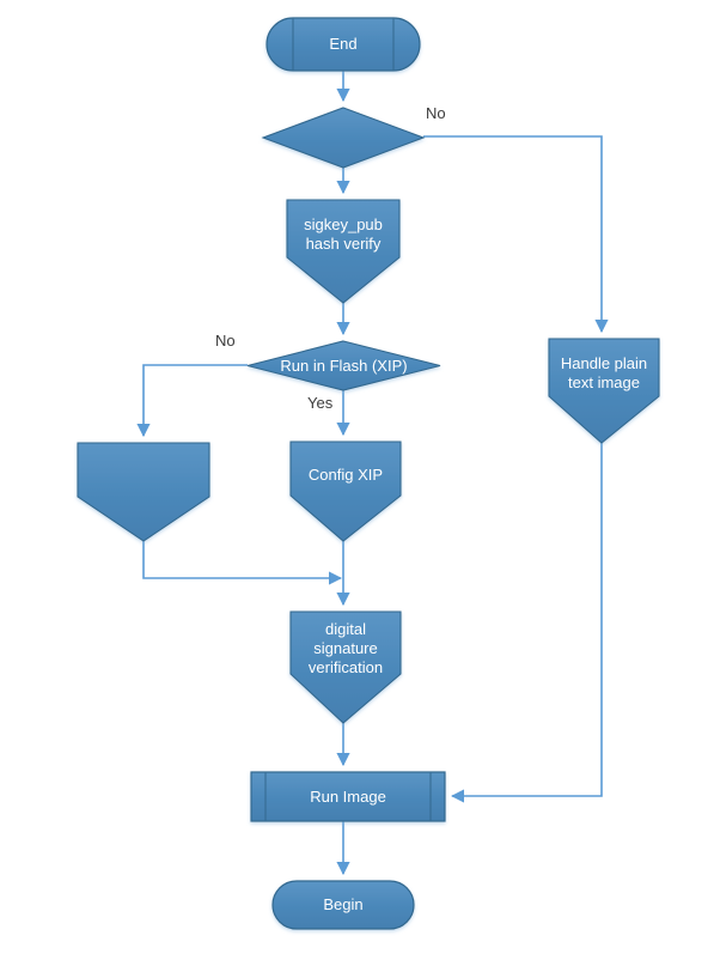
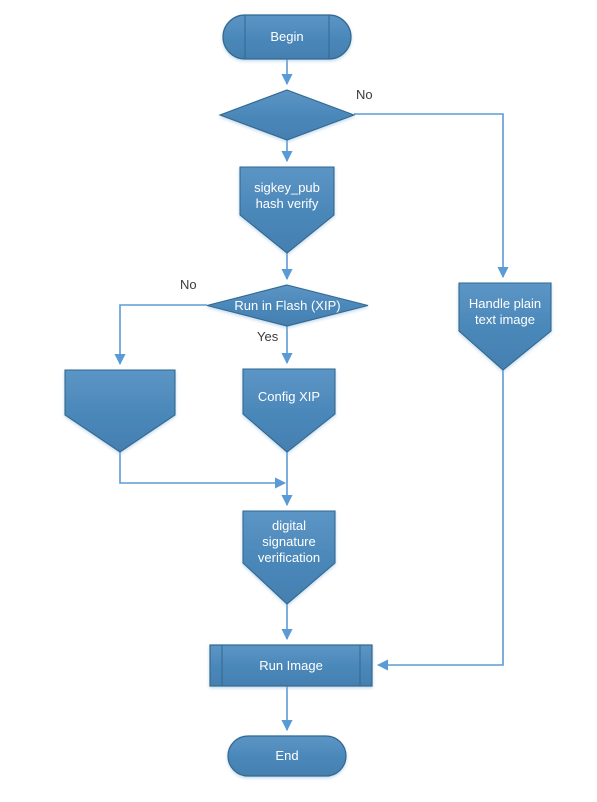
- End
+ Begin
  sigkey_pub
  hash verify
  Run in Flash (XIP)
  Handle plain
  text image
  Config XIP
  digital
  signature
  verification
  Run Image
- Begin
+ End
  No
  No
  Yes
